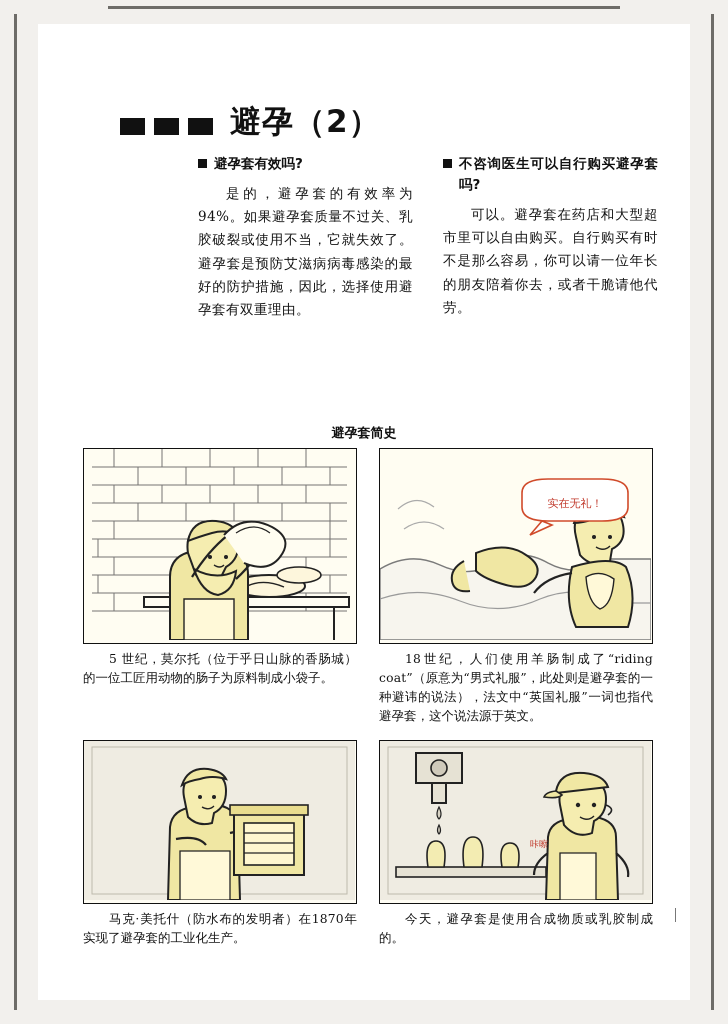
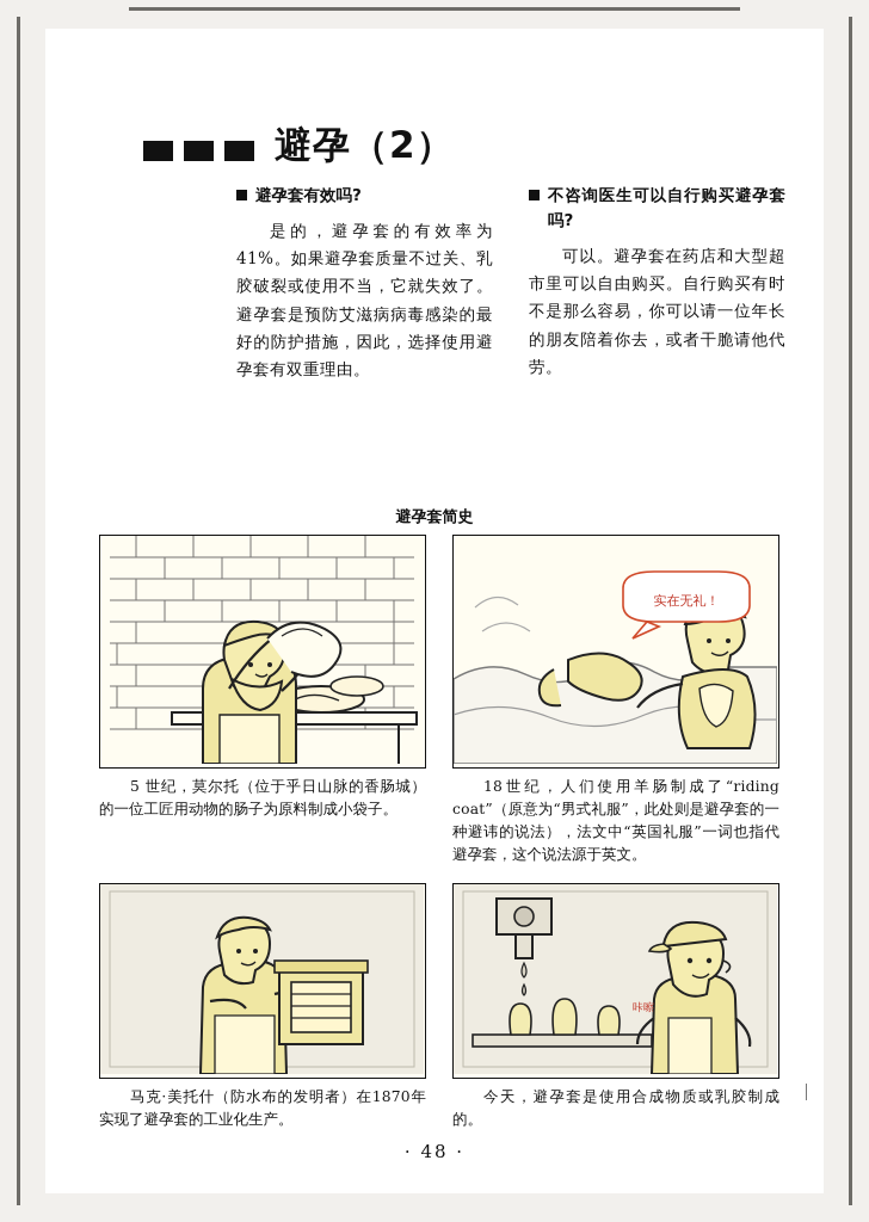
  避孕（2）
  避孕套有效吗?
- 是的，避孕套的有效率为 94%。如果避孕套质量不过关、乳胶破裂或使用不当，它就失效了。避孕套是预防艾滋病病毒感染的最好的防护措施，因此，选择使用避孕套有双重理由。
+ 是的，避孕套的有效率为 41%。如果避孕套质量不过关、乳胶破裂或使用不当，它就失效了。避孕套是预防艾滋病病毒感染的最好的防护措施，因此，选择使用避孕套有双重理由。
  不咨询医生可以自行购买避孕套吗?
  可以。避孕套在药店和大型超市里可以自由购买。自行购买有时不是那么容易，你可以请一位年长的朋友陪着你去，或者干脆请他代劳。
  避孕套简史
  5 世纪，莫尔托（位于乎日山脉的香肠城）的一位工匠用动物的肠子为原料制成小袋子。
  实在无礼！
  18世纪，人们使用羊肠制成了“riding coat”（原意为“男式礼服”，此处则是避孕套的一种避讳的说法），法文中“英国礼服”一词也指代避孕套，这个说法源于英文。
  马克·美托什（防水布的发明者）在1870年实现了避孕套的工业化生产。
  咔嚓
  今天，避孕套是使用合成物质或乳胶制成的。
+ · 48 ·
